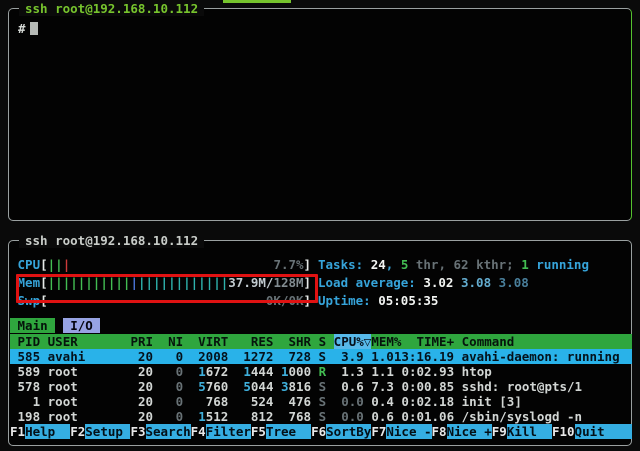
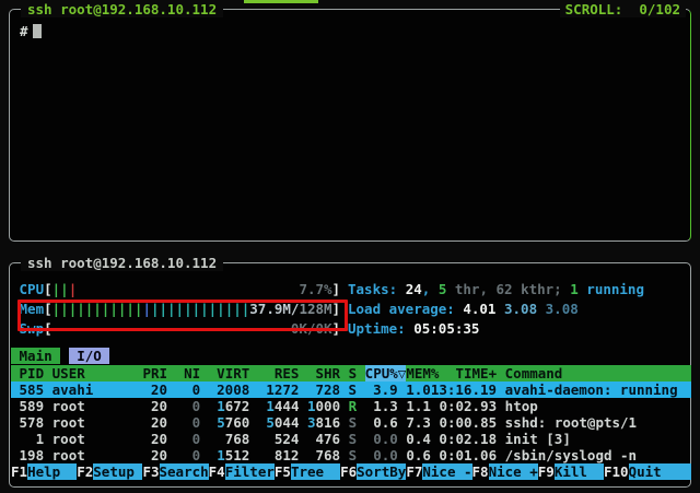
  ssh root@192.168.10.112
+ SCROLL: 0/102
  #
  ssh root@192.168.10.112
  CPU[||| 7.7%]
  Mem[||||||||||||||||||||||||37.9M/128M]
  Swp[ 0K/0K]
  Tasks: 24, 5 thr, 62 kthr; 1 running
- Load average: 3.02 3.08 3.08
+ Load average: 4.01 3.08 3.08
  Uptime: 05:05:35
  Main I/O
  PID USER PRI NI VIRT RES SHR S CPU%▽MEM% TIME+ Command
  585 avahi 20 0 2008 1272 728 S 3.9 1.013:16.19 avahi-daemon: running
  589 root 20 0 1672 1444 1000 R 1.3 1.1 0:02.93 htop
  578 root 20 0 5760 5044 3816 S 0.6 7.3 0:00.85 sshd: root@pts/1
  1 root 20 0 768 524 476 S 0.0 0.4 0:02.18 init [3]
  198 root 20 0 1512 812 768 S 0.0 0.6 0:01.06 /sbin/syslogd -n
  F1
  Help
  F2
  Setup
  F3
  Search
  F4
  Filter
  F5
  Tree
  F6
  SortBy
  F7
  Nice -
  F8
  Nice +
  F9
  Kill
  F10
  Quit
